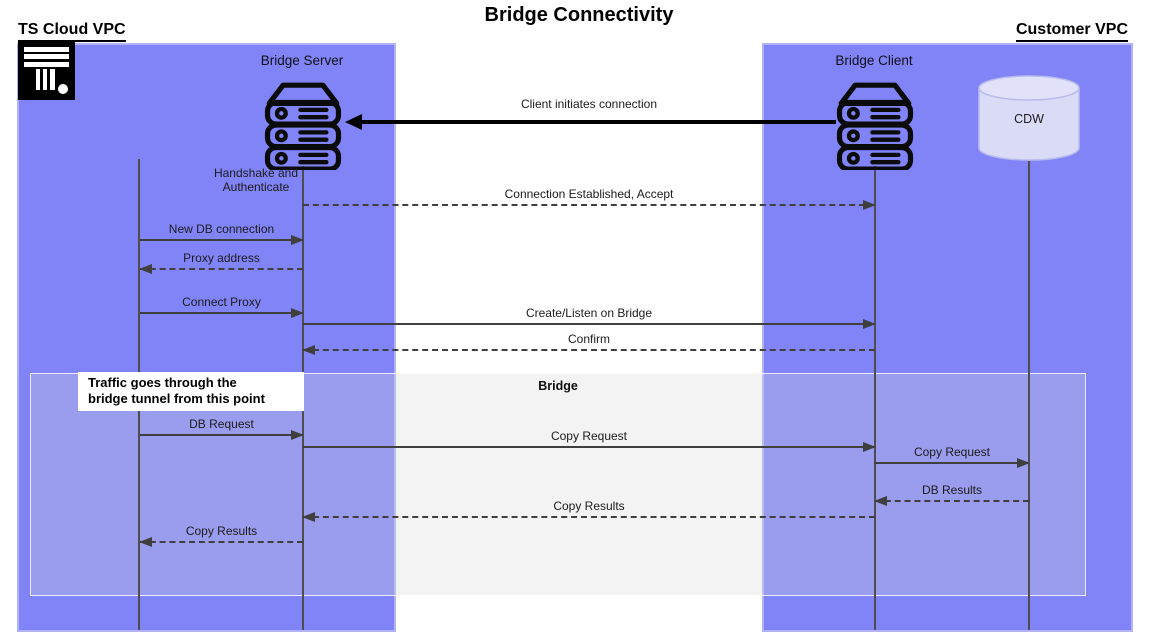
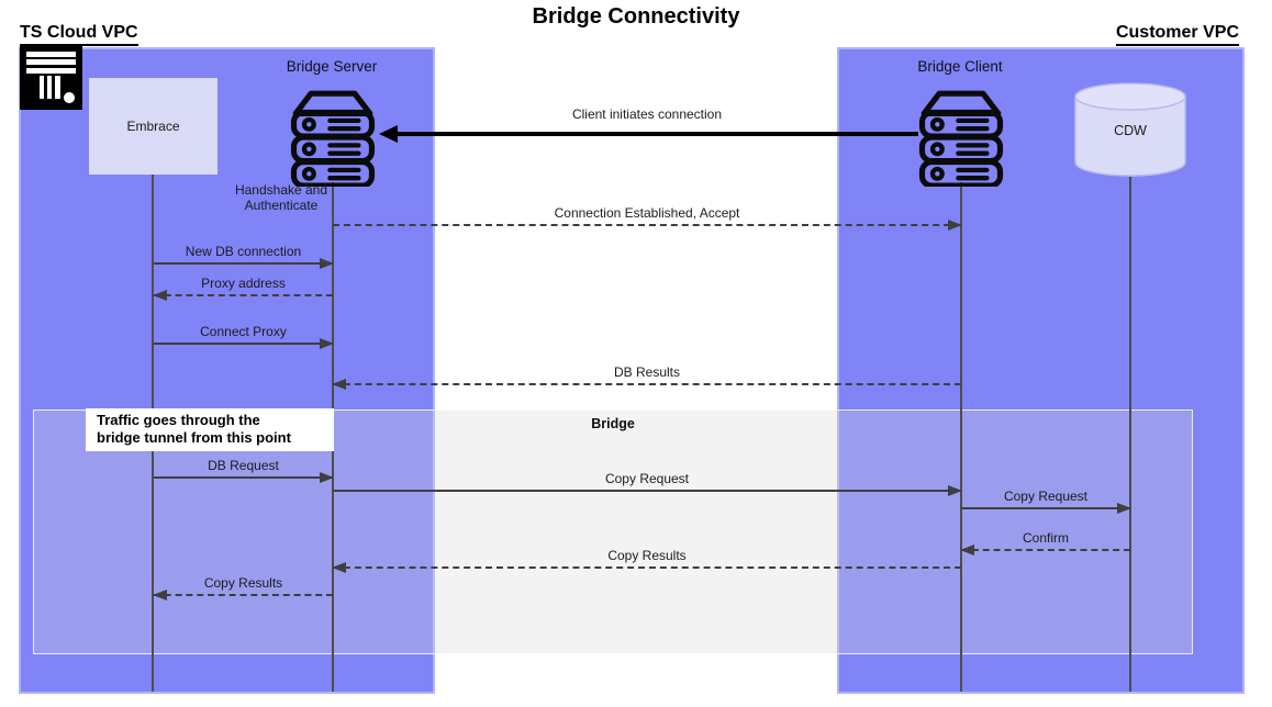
  Bridge Connectivity
  TS Cloud VPC
  Customer VPC
  Bridge
+ Embrace
  Bridge Server
  Handshake and Authenticate
  Bridge Client
  CDW
  Client initiates connection
  Connection Established, Accept
  New DB connection
  Proxy address
  Connect Proxy
- Create/Listen on Bridge
- Confirm
+ DB Results
  DB Request
  Copy Request
  Copy Request
- DB Results
+ Confirm
  Copy Results
  Copy Results
  Traffic goes through the
  bridge tunnel from this point
